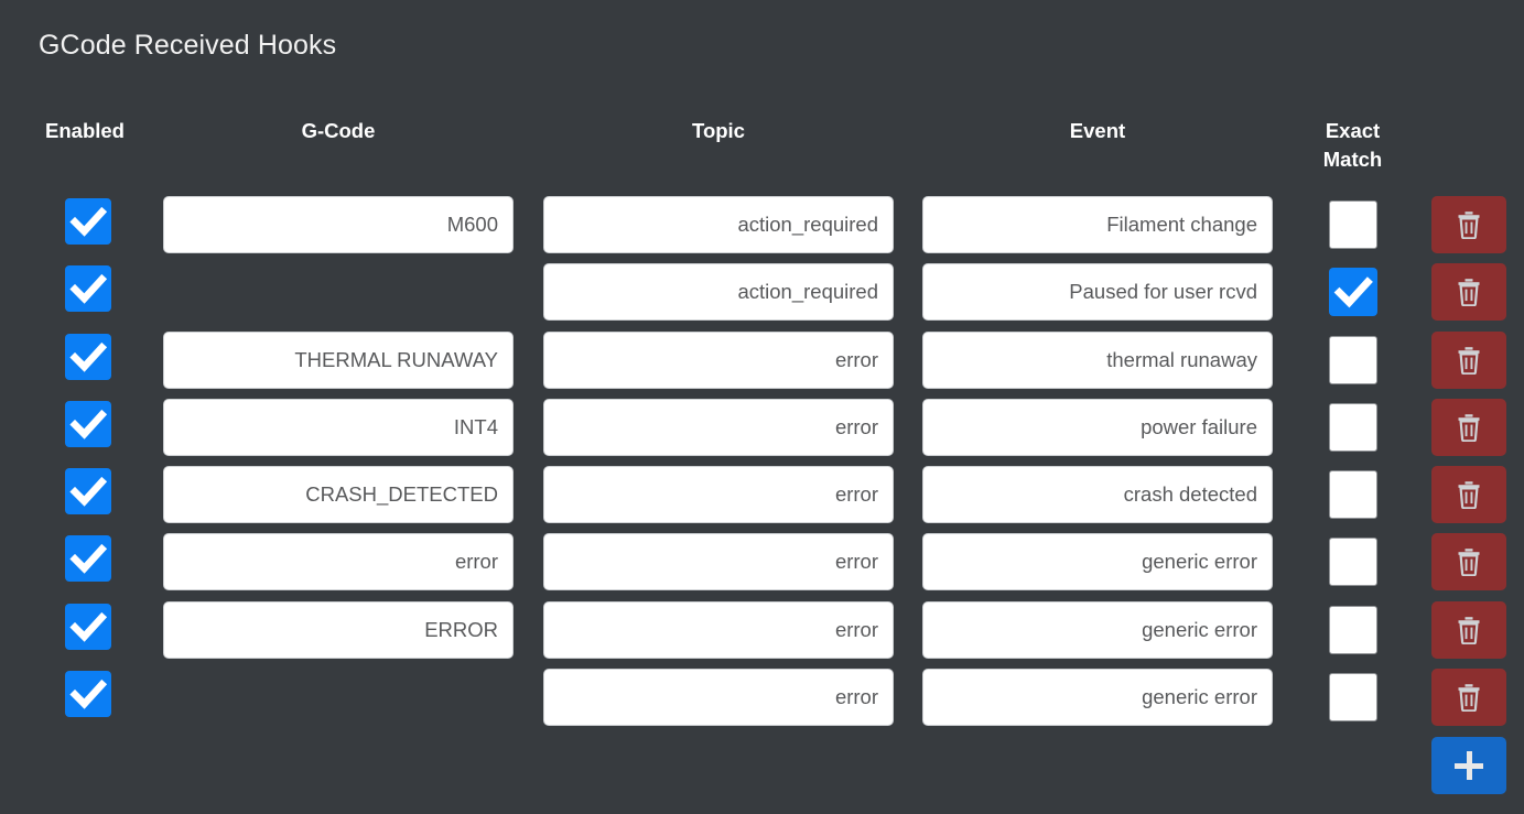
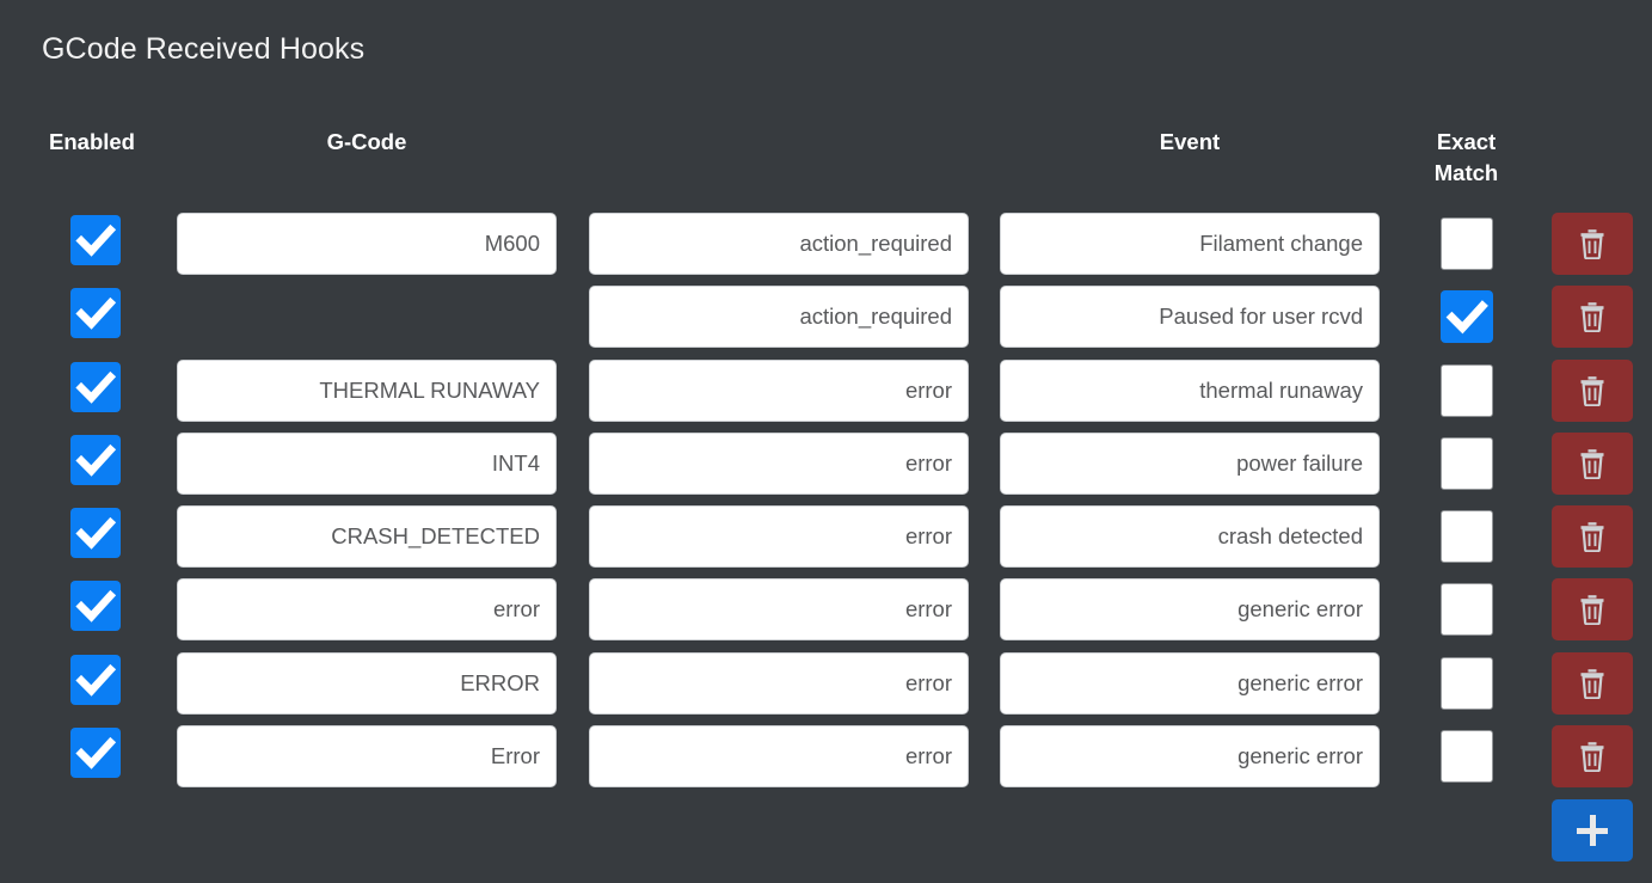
  GCode Received Hooks
  Enabled
  G-Code
- Topic
  Event
  Exact
  Match
  M600
  action_required
  Filament change
  action_required
  Paused for user rcvd
  THERMAL RUNAWAY
  error
  thermal runaway
  INT4
  error
  power failure
  CRASH_DETECTED
  error
  crash detected
  error
  error
  generic error
  ERROR
  error
  generic error
+ Error
  error
  generic error
